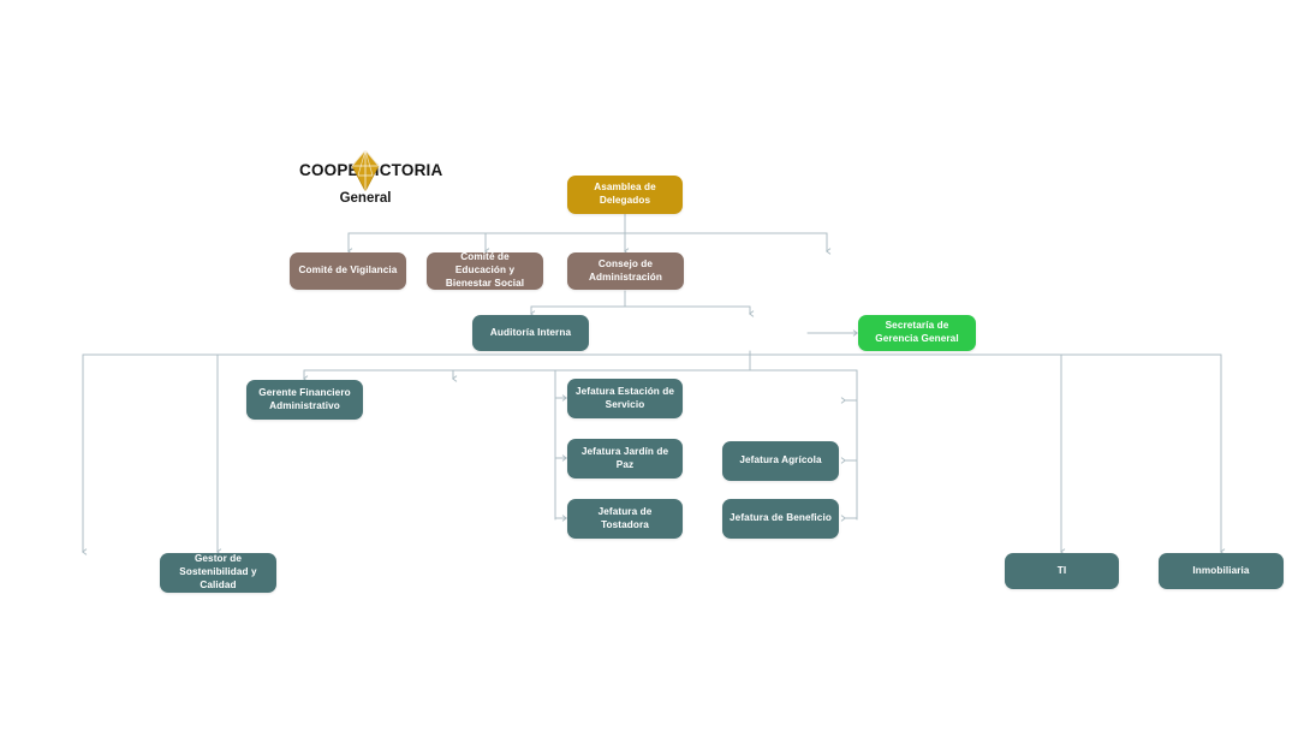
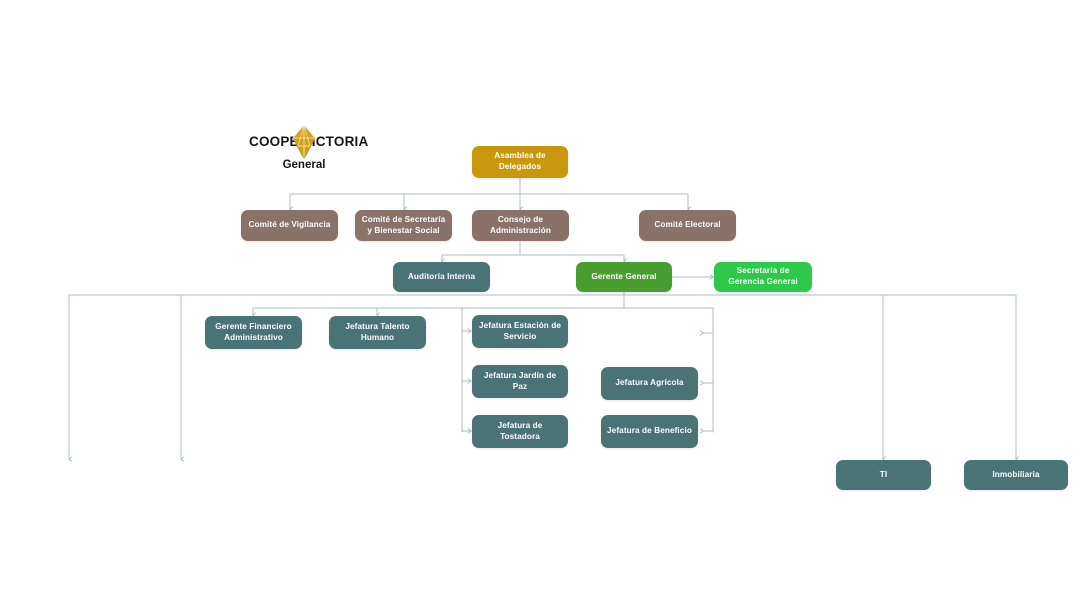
  COOPE ICTORIA
  General
  Asamblea de Delegados
  Comité de Vigilancia
- Comité de Educación y Bienestar Social
+ Comité de Secretaría y Bienestar Social
  Consejo de Administración
+ Comité Electoral
  Auditoría Interna
+ Gerente General
  Secretaría de Gerencia General
  Gerente Financiero Administrativo
+ Jefatura Talento Humano
  Jefatura Estación de Servicio
  Jefatura Jardín de Paz
  Jefatura Agrícola
  Jefatura de Tostadora
  Jefatura de Beneficio
- Gestor de Sostenibilidad y Calidad
  TI
  Inmobiliaria
